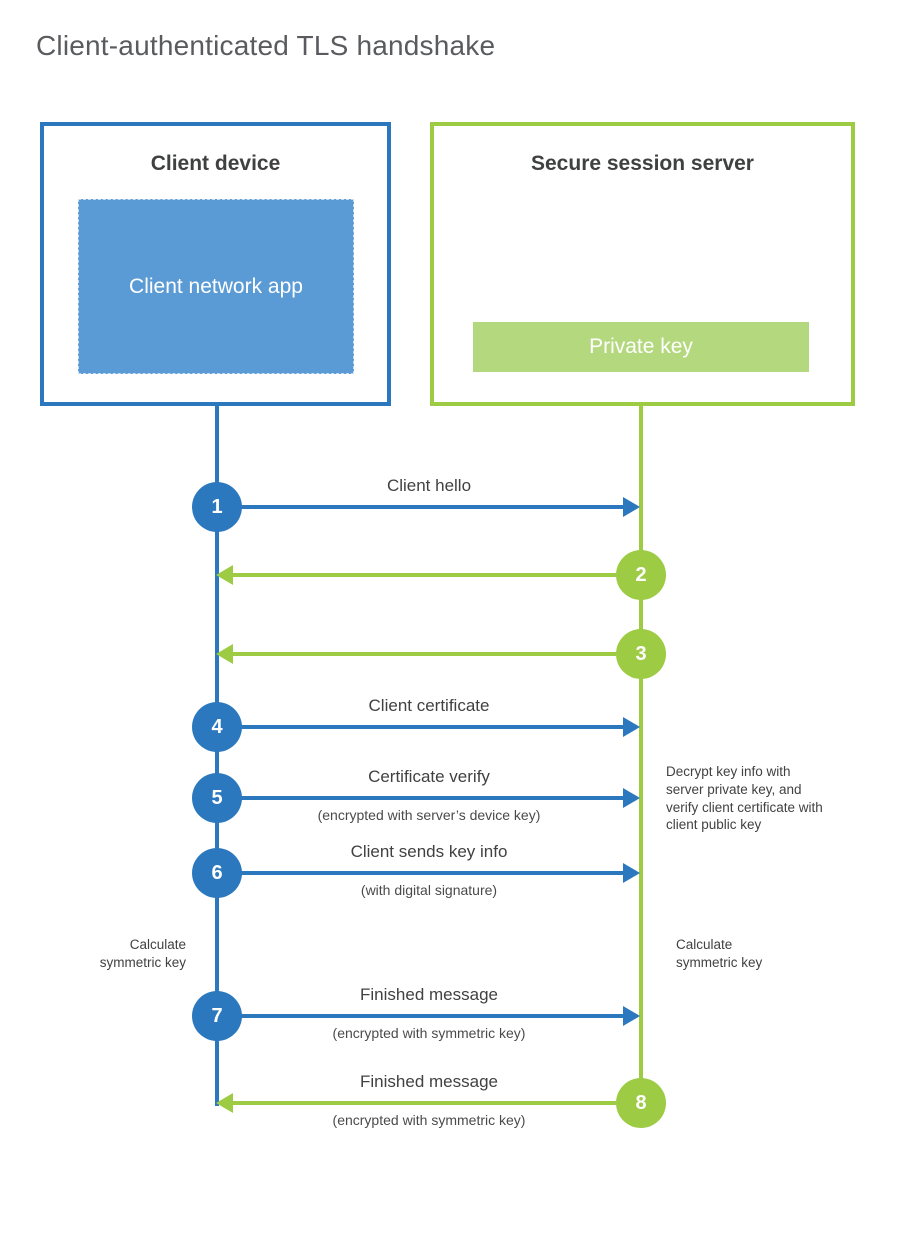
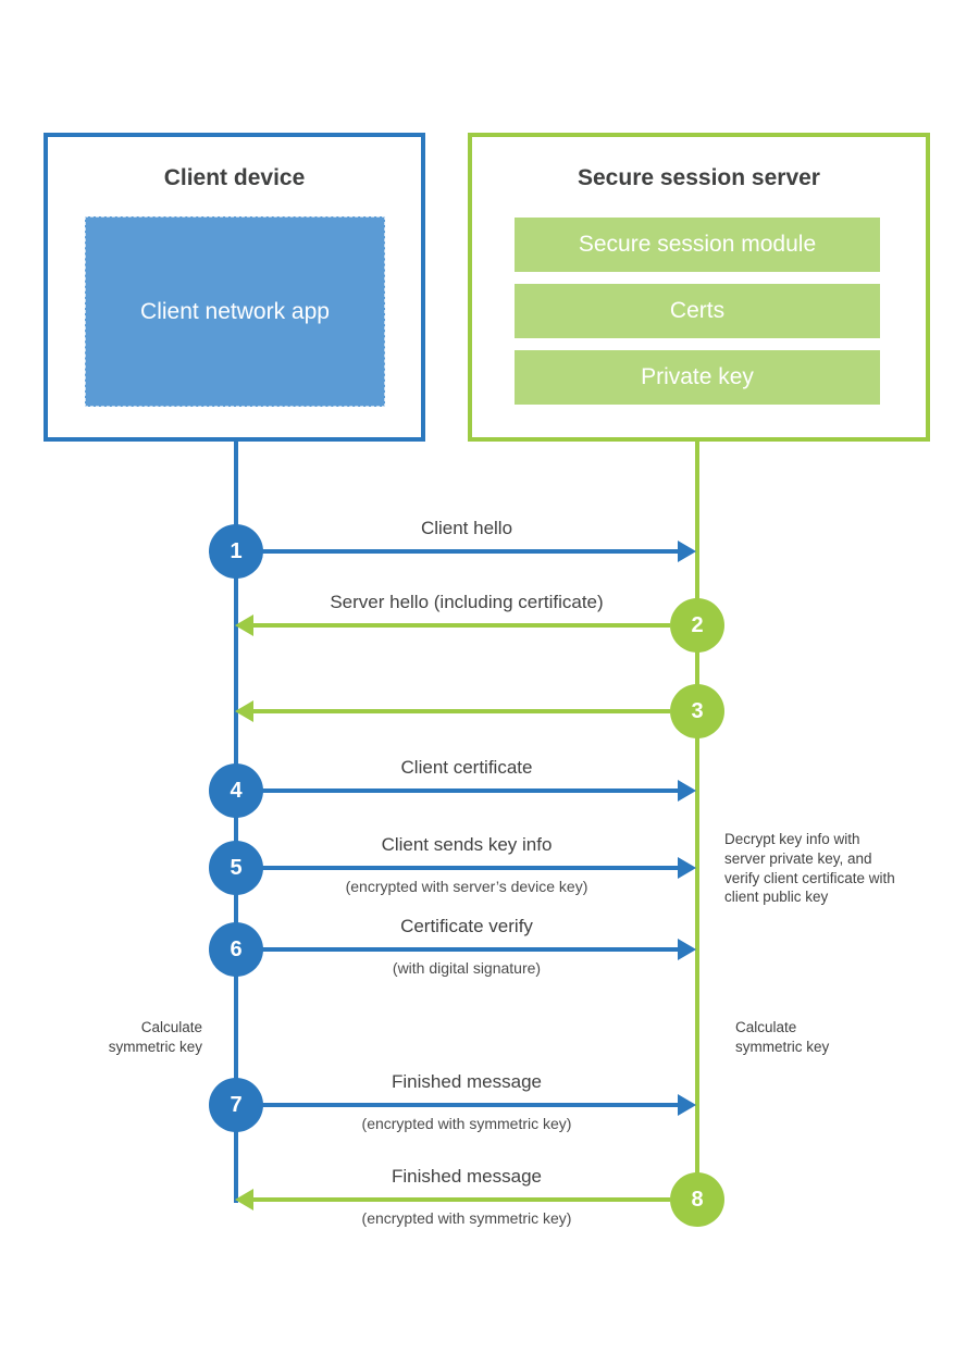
- Client-authenticated TLS handshake
  Client device
  Client network app
  Secure session server
+ Secure session module
+ Certs
  Private key
  1
  Client hello
  2
+ Server hello (including certificate)
  3
  4
  Client certificate
  5
- Certificate verify
+ Client sends key info
  (encrypted with server’s device key)
  6
- Client sends key info
+ Certificate verify
  (with digital signature)
  7
  Finished message
  (encrypted with symmetric key)
  8
  Finished message
  (encrypted with symmetric key)
  Decrypt key info with server private key, and verify client certificate with client public key
  Calculate symmetric key
  Calculate symmetric key
